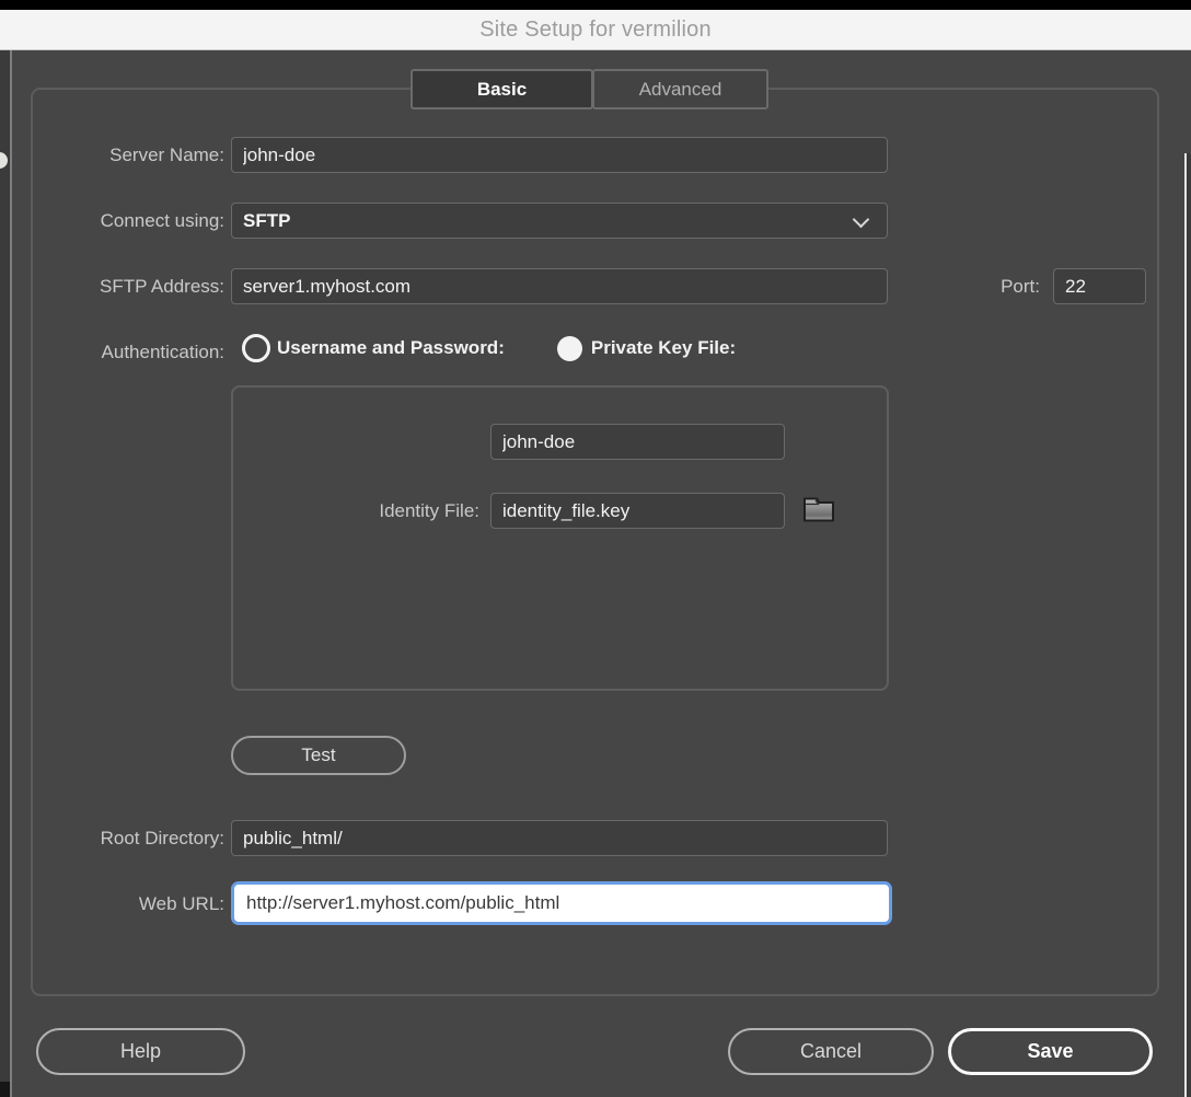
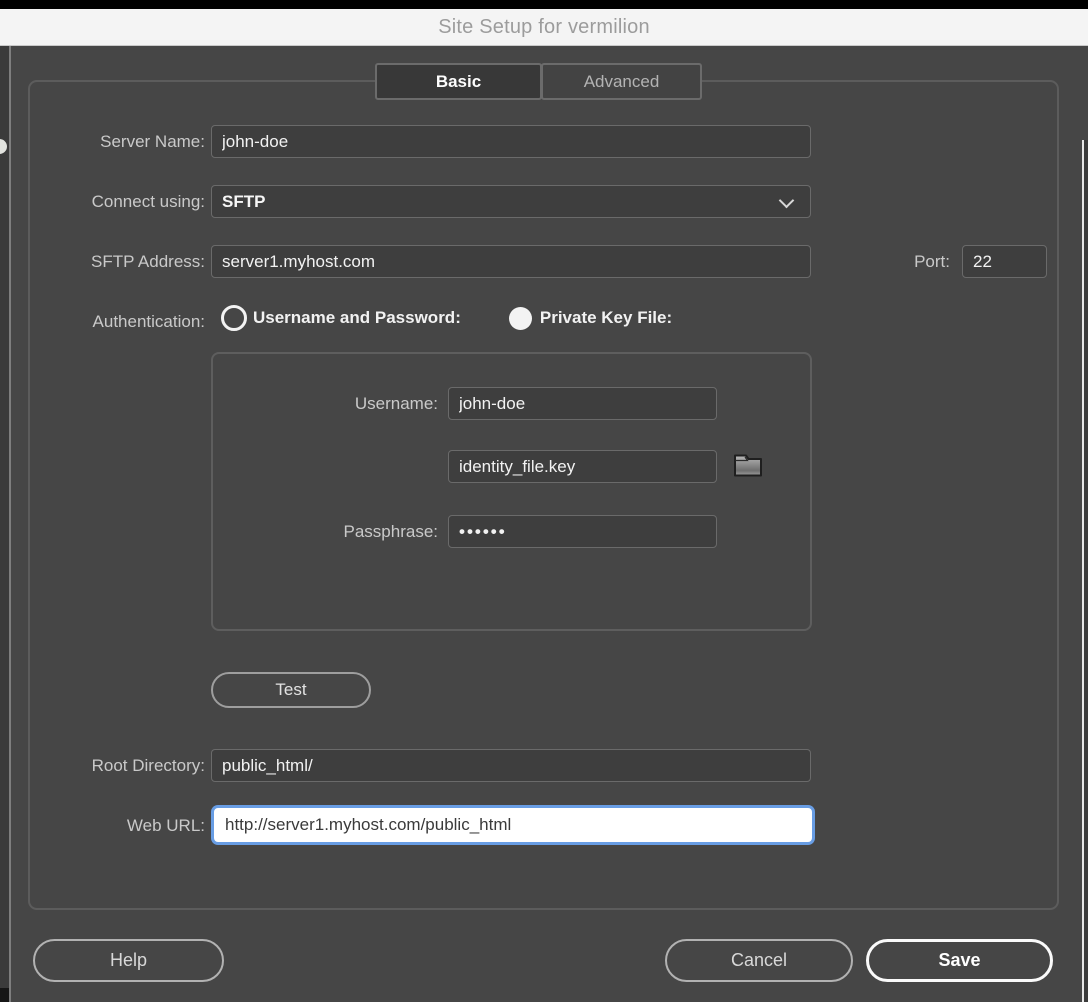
  Site Setup for vermilion
  Basic
  Advanced
  Server Name:
  john-doe
  Connect using:
  SFTP
  SFTP Address:
  server1.myhost.com
  Port:
  22
  Authentication:
  Username and Password:
  Private Key File:
+ Username:
  john-doe
- Identity File:
  identity_file.key
+ Passphrase:
+ ••••••
  Test
  Root Directory:
  public_html/
  Web URL:
  http://server1.myhost.com/public_html
  Help
  Cancel
  Save
